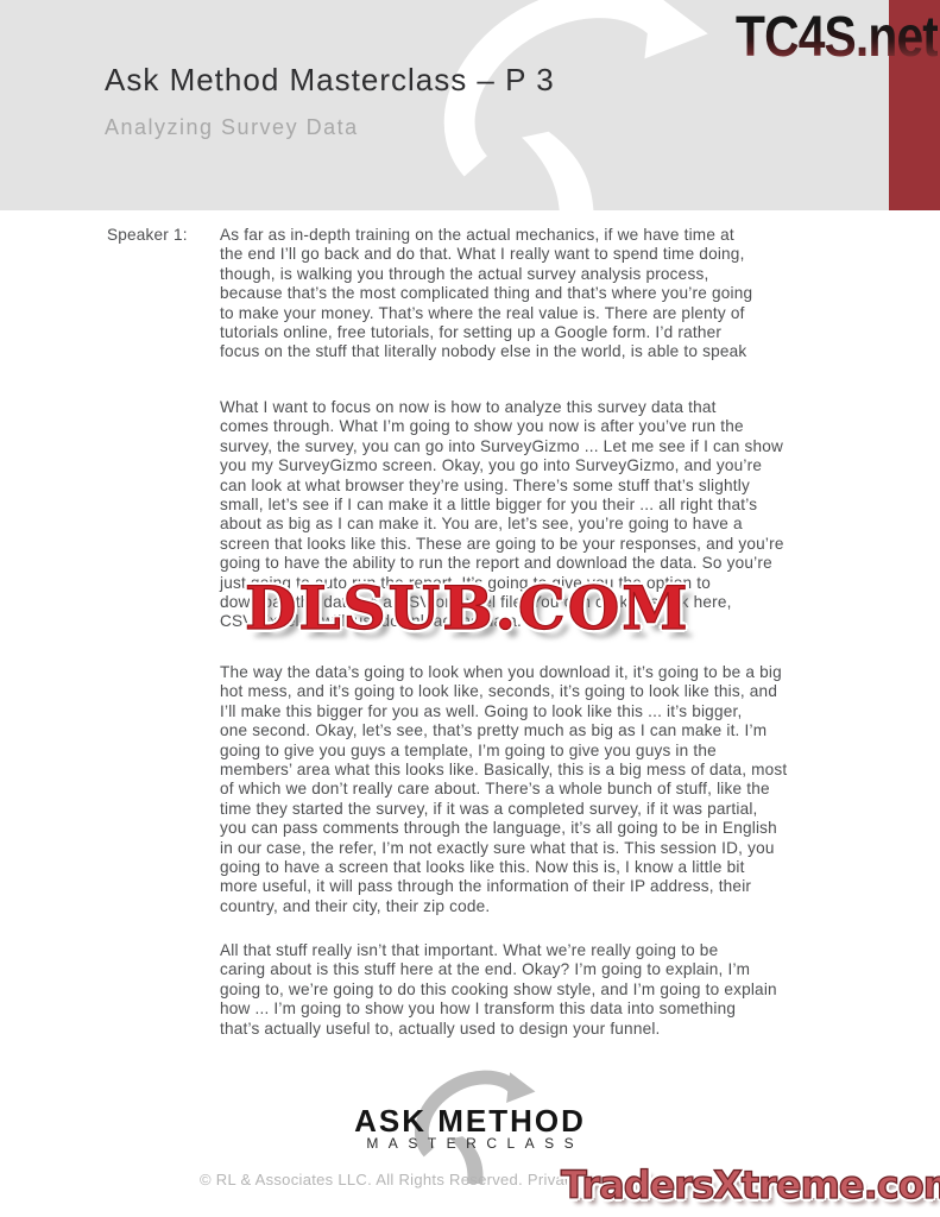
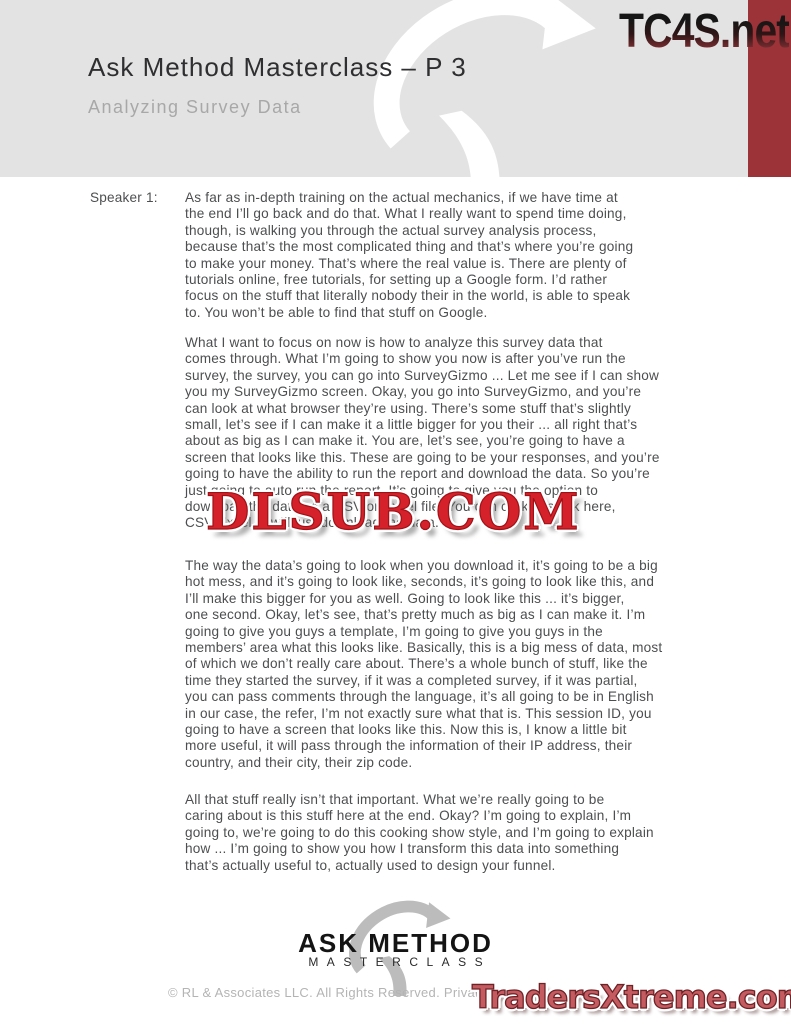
  Ask Method Masterclass – P 3
  Analyzing Survey Data
  TC4S.net
  Speaker 1:
  As far as in-depth training on the actual mechanics, if we have time at
  the end I’ll go back and do that. What I really want to spend time doing,
  though, is walking you through the actual survey analysis process,
  because that’s the most complicated thing and that’s where you’re going
  to make your money. That’s where the real value is. There are plenty of
  tutorials online, free tutorials, for setting up a Google form. I’d rather
- focus on the stuff that literally nobody else in the world, is able to speak
+ focus on the stuff that literally nobody their in the world, is able to speak
+ to. You won’t be able to find that stuff on Google.
  What I want to focus on now is how to analyze this survey data that
  comes through. What I’m going to show you now is after you’ve run the
  survey, the survey, you can go into SurveyGizmo ... Let me see if I can show
  you my SurveyGizmo screen. Okay, you go into SurveyGizmo, and you’re
  can look at what browser they’re using. There’s some stuff that’s slightly
  small, let’s see if I can make it a little bigger for you their ... all right that’s
  about as big as I can make it. You are, let’s see, you’re going to have a
  screen that looks like this. These are going to be your responses, and you’re
  going to have the ability to run the report and download the data. So you’re
  just going to auto run the report. It’s going to give you the option to
  download the data as a CSV or Excel file. You can click this link here,
  CSV Excel, it will just download the data.
  The way the data’s going to look when you download it, it’s going to be a big
  hot mess, and it’s going to look like, seconds, it’s going to look like this, and
  I’ll make this bigger for you as well. Going to look like this ... it’s bigger,
  one second. Okay, let’s see, that’s pretty much as big as I can make it. I’m
  going to give you guys a template, I’m going to give you guys in the
  members’ area what this looks like. Basically, this is a big mess of data, most
  of which we don’t really care about. There’s a whole bunch of stuff, like the
  time they started the survey, if it was a completed survey, if it was partial,
  you can pass comments through the language, it’s all going to be in English
  in our case, the refer, I’m not exactly sure what that is. This session ID, you
  going to have a screen that looks like this. Now this is, I know a little bit
  more useful, it will pass through the information of their IP address, their
  country, and their city, their zip code.
  All that stuff really isn’t that important. What we’re really going to be
  caring about is this stuff here at the end. Okay? I’m going to explain, I’m
  going to, we’re going to do this cooking show style, and I’m going to explain
  how ... I’m going to show you how I transform this data into something
  that’s actually useful to, actually used to design your funnel.
  DLSUB.COM
  TradersXtreme.co
  ASK METHOD
  MASTERCLASS
  © RL & Associates LLC. All Rights Reserved. Private &
